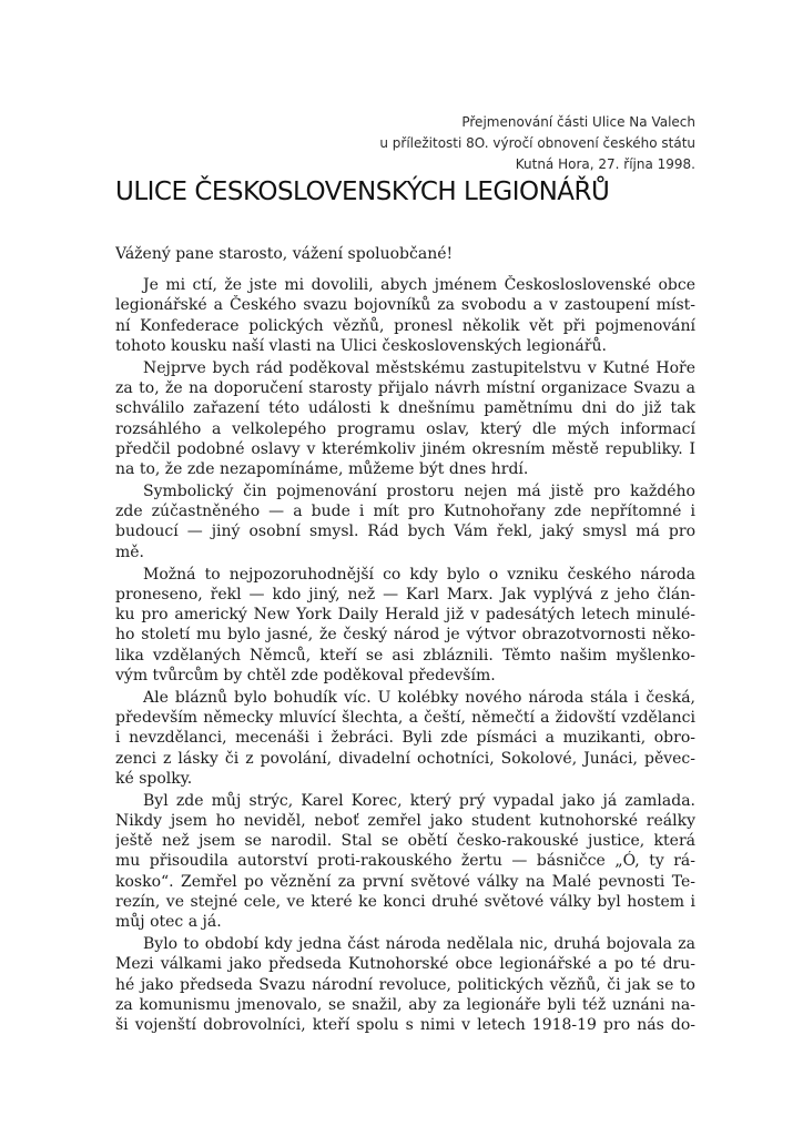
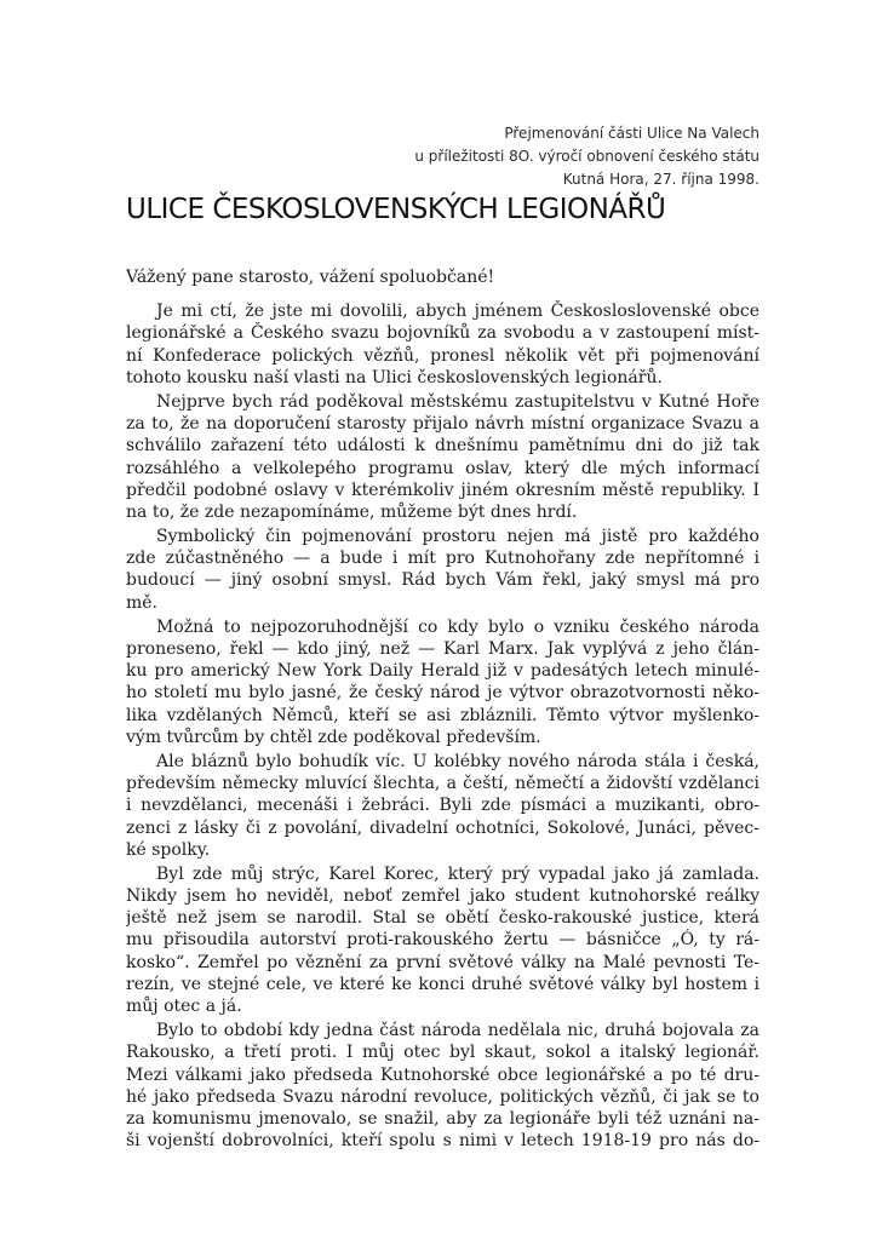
  Přejmenování části Ulice Na Valech
  u příležitosti 8O. výročí obnovení českého státu
  Kutná Hora, 27. října 1998.
  ULICE ČESKOSLOVENSKÝCH LEGIONÁŘŮ
  Vážený pane starosto, vážení spoluobčané!
  Je mi ctí, že jste mi dovolili, abych jménem Českosloslovenské obce
  legionářské a Českého svazu bojovníků za svobodu a v zastoupení míst-
  ní Konfederace polických vězňů, pronesl několik vět při pojmenování
  tohoto kousku naší vlasti na Ulici československých legionářů.
  Nejprve bych rád poděkoval městskému zastupitelstvu v Kutné Hoře
  za to, že na doporučení starosty přijalo návrh místní organizace Svazu a
  schválilo zařazení této události k dnešnímu pamětnímu dni do již tak
  rozsáhlého a velkolepého programu oslav, který dle mých informací
  předčil podobné oslavy v kterémkoliv jiném okresním městě republiky. I
  na to, že zde nezapomínáme, můžeme být dnes hrdí.
  Symbolický čin pojmenování prostoru nejen má jistě pro každého
  zde zúčastněného — a bude i mít pro Kutnohořany zde nepřítomné i
  budoucí — jiný osobní smysl. Rád bych Vám řekl, jaký smysl má pro
  mě.
  Možná to nejpozoruhodnější co kdy bylo o vzniku českého národa
  proneseno, řekl — kdo jiný, než — Karl Marx. Jak vyplývá z jeho člán-
  ku pro americký New York Daily Herald již v padesátých letech minulé-
  ho století mu bylo jasné, že český národ je výtvor obrazotvornosti něko-
- lika vzdělaných Němců, kteří se asi zbláznili. Těmto našim myšlenko-
+ lika vzdělaných Němců, kteří se asi zbláznili. Těmto výtvor myšlenko-
  vým tvůrcům by chtěl zde poděkoval především.
  Ale bláznů bylo bohudík víc. U kolébky nového národa stála i česká,
  především německy mluvící šlechta, a čeští, němečtí a židovští vzdělanci
  i nevzdělanci, mecenáši i žebráci. Byli zde písmáci a muzikanti, obro-
  zenci z lásky či z povolání, divadelní ochotníci, Sokolové, Junáci, pěvec-
  ké spolky.
  Byl zde můj strýc, Karel Korec, který prý vypadal jako já zamlada.
  Nikdy jsem ho neviděl, neboť zemřel jako student kutnohorské reálky
  ještě než jsem se narodil. Stal se obětí česko-rakouské justice, která
  mu přisoudila autorství proti-rakouského žertu — básničce „Ó, ty rá-
  kosko“. Zemřel po věznění za první světové války na Malé pevnosti Te-
  rezín, ve stejné cele, ve které ke konci druhé světové války byl hostem i
  můj otec a já.
  Bylo to období kdy jedna část národa nedělala nic, druhá bojovala za
+ Rakousko, a třetí proti. I můj otec byl skaut, sokol a italský legionář.
  Mezi válkami jako předseda Kutnohorské obce legionářské a po té dru-
  hé jako předseda Svazu národní revoluce, politických vězňů, či jak se to
  za komunismu jmenovalo, se snažil, aby za legionáře byli též uznáni na-
  ši vojenští dobrovolníci, kteří spolu s nimi v letech 1918-19 pro nás do-
